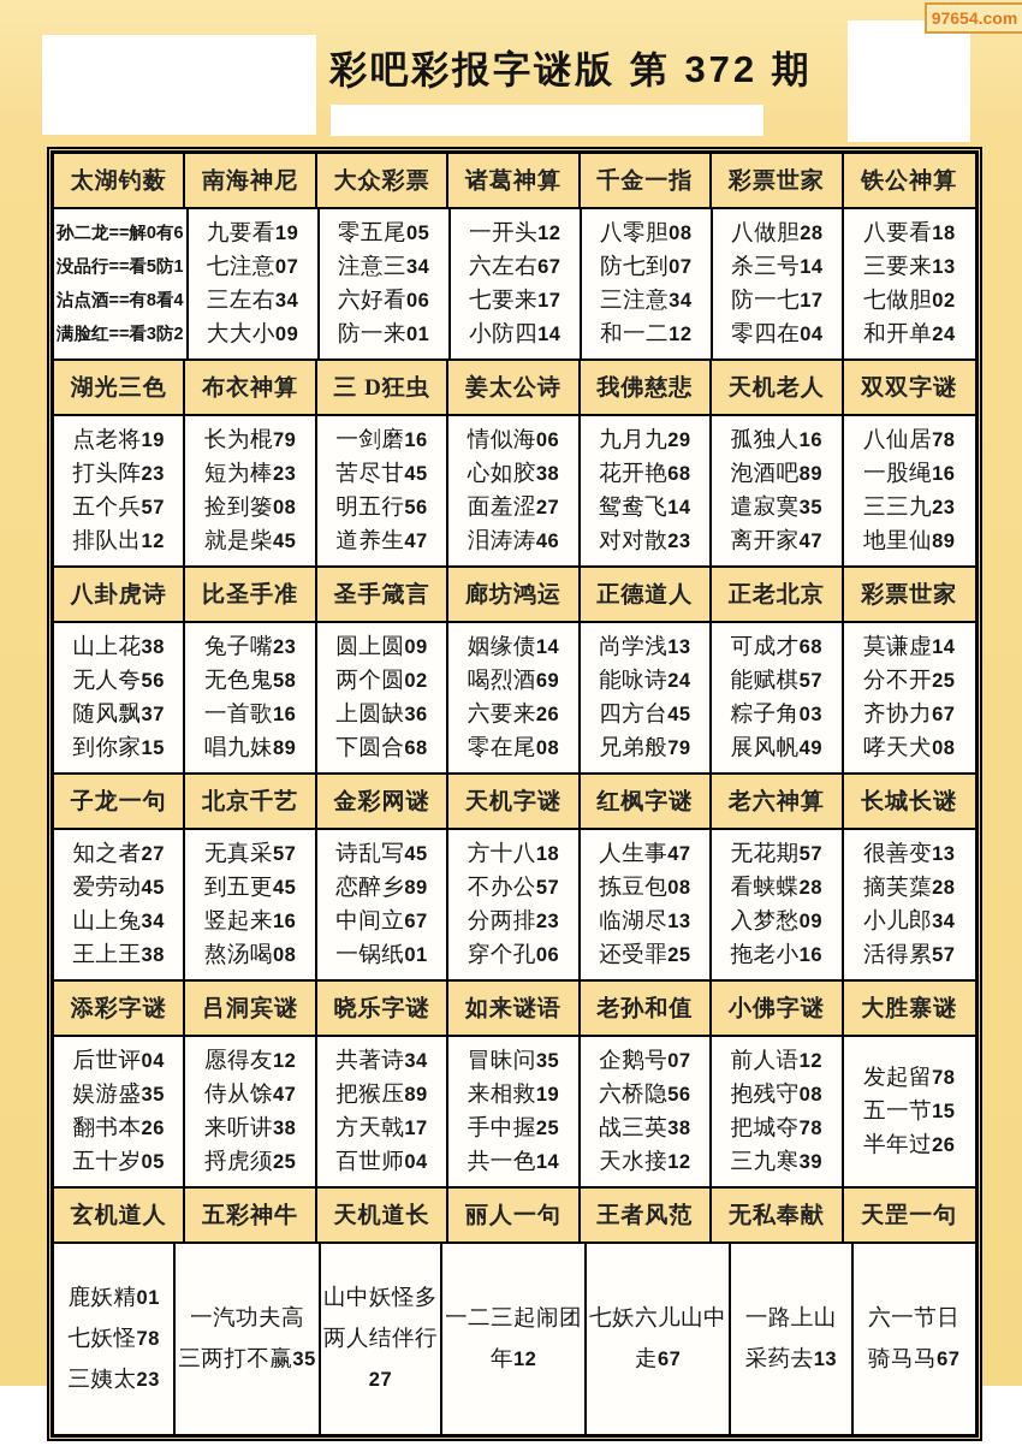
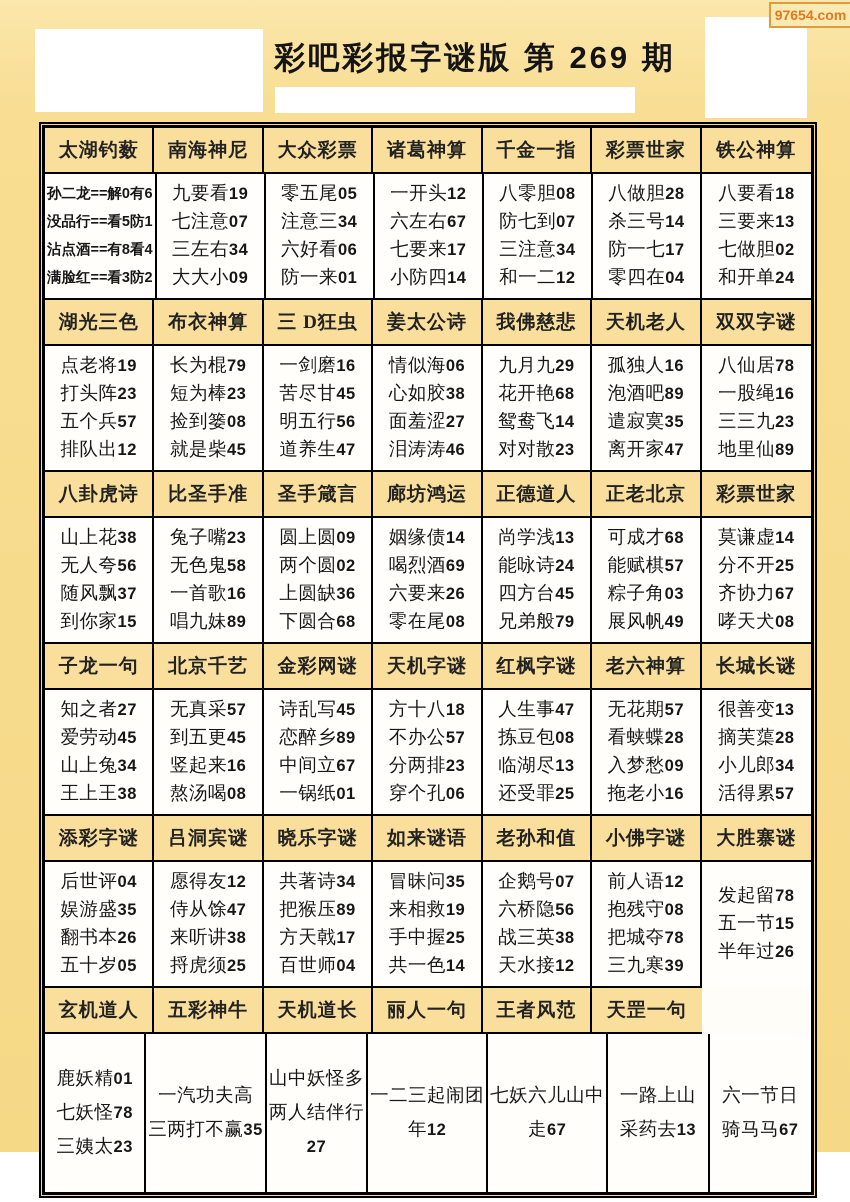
  97654.com
- 彩吧彩报字谜版 第 372 期
+ 彩吧彩报字谜版 第 269 期
  太湖钓薮
  南海神尼
  大众彩票
  诸葛神算
  千金一指
  彩票世家
  铁公神算
  孙二龙==解0有6
  没品行==看5防1
  沾点酒==有8看4
  满脸红==看3防2
  九要看19
  七注意07
  三左右34
  大大小09
  零五尾05
  注意三34
  六好看06
  防一来01
  一开头12
  六左右67
  七要来17
  小防四14
  八零胆08
  防七到07
  三注意34
  和一二12
  八做胆28
  杀三号14
  防一七17
  零四在04
  八要看18
  三要来13
  七做胆02
  和开单24
  湖光三色
  布衣神算
  三 D狂虫
  姜太公诗
  我佛慈悲
  天机老人
  双双字谜
  点老将19
  打头阵23
  五个兵57
  排队出12
  长为棍79
  短为棒23
  捡到篓08
  就是柴45
  一剑磨16
  苦尽甘45
  明五行56
  道养生47
  情似海06
  心如胶38
  面羞涩27
  泪涛涛46
  九月九29
  花开艳68
  鸳鸯飞14
  对对散23
  孤独人16
  泡酒吧89
  遣寂寞35
  离开家47
  八仙居78
  一股绳16
  三三九23
  地里仙89
  八卦虎诗
  比圣手准
  圣手箴言
  廊坊鸿运
  正德道人
  正老北京
  彩票世家
  山上花38
  无人夸56
  随风飘37
  到你家15
  兔子嘴23
  无色鬼58
  一首歌16
  唱九妹89
  圆上圆09
  两个圆02
  上圆缺36
  下圆合68
  姻缘债14
  喝烈酒69
  六要来26
  零在尾08
  尚学浅13
  能咏诗24
  四方台45
  兄弟般79
  可成才68
  能赋棋57
  粽子角03
  展风帆49
  莫谦虚14
  分不开25
  齐协力67
  哮天犬08
  子龙一句
  北京千艺
  金彩网谜
  天机字谜
  红枫字谜
  老六神算
  长城长谜
  知之者27
  爱劳动45
  山上兔34
  王上王38
  无真采57
  到五更45
  竖起来16
  熬汤喝08
  诗乱写45
  恋醉乡89
  中间立67
  一锅纸01
  方十八18
  不办公57
  分两排23
  穿个孔06
  人生事47
  拣豆包08
  临湖尽13
  还受罪25
  无花期57
  看蛱蝶28
  入梦愁09
  拖老小16
  很善变13
  摘芙蕖28
  小儿郎34
  活得累57
  添彩字谜
  吕洞宾谜
  晓乐字谜
  如来谜语
  老孙和值
  小佛字谜
  大胜寨谜
  后世评04
  娱游盛35
  翻书本26
  五十岁05
  愿得友12
  侍从馀47
  来听讲38
  捋虎须25
  共著诗34
  把猴压89
  方天戟17
  百世师04
  冒昧问35
  来相救19
  手中握25
  共一色14
  企鹅号07
  六桥隐56
  战三英38
  天水接12
  前人语12
  抱残守08
  把城夺78
  三九寒39
  发起留78
  五一节15
  半年过26
  玄机道人
  五彩神牛
  天机道长
  丽人一句
  王者风范
- 无私奉献
  天罡一句
  鹿妖精01
  七妖怪78
  三姨太23
  一汽功夫高
  三两打不赢35
  山中妖怪多
  两人结伴行
  27
  一二三起闹团
  年12
  七妖六儿山中
  走67
  一路上山
  采药去13
  六一节日
  骑马马67
